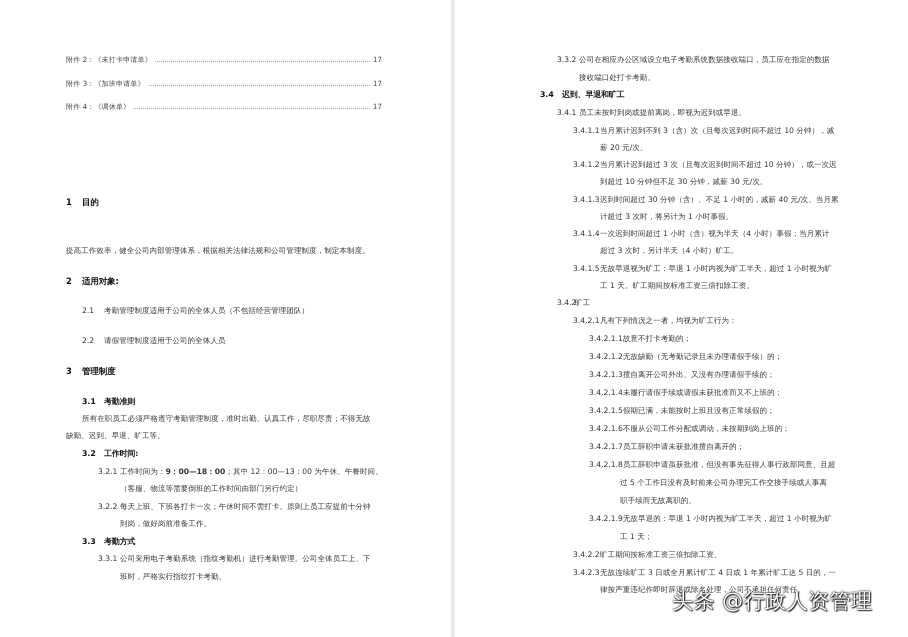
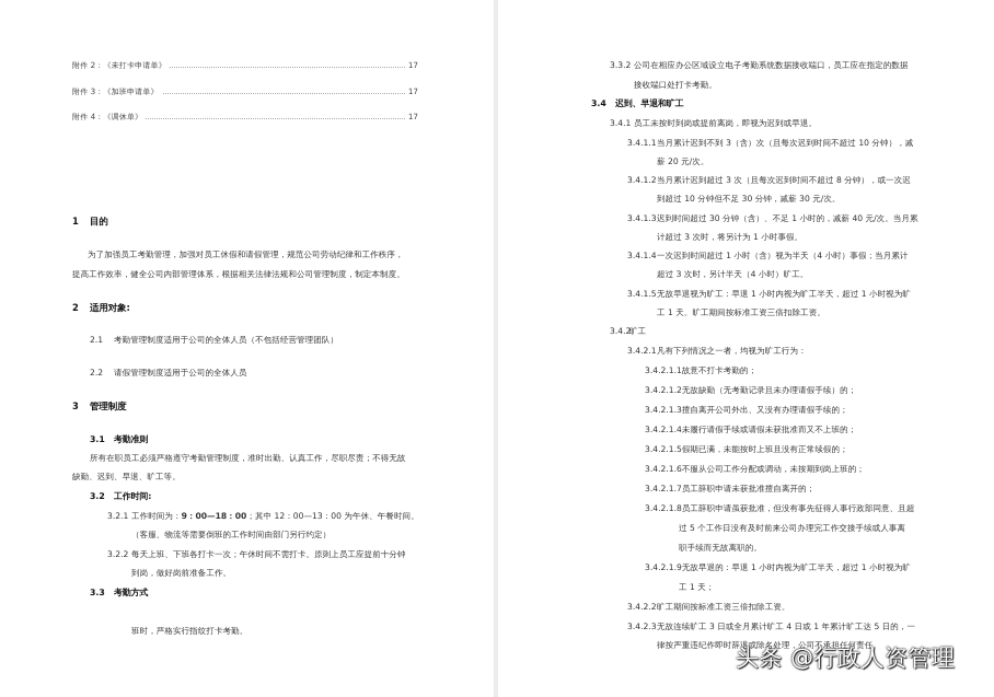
  附件 2：《未打卡申请单》
  17
  附件 3：《加班申请单》
  17
  附件 4：《调休单》
  17
  1 目的
+ 为了加强员工考勤管理，加强对员工休假和请假管理，规范公司劳动纪律和工作秩序，
  提高工作效率，健全公司内部管理体系，根据相关法律法规和公司管理制度，制定本制度。
  2 适用对象:
  2.1 考勤管理制度适用于公司的全体人员（不包括经营管理团队）
  2.2 请假管理制度适用于公司的全体人员
  3 管理制度
  3.1 考勤准则
  所有在职员工必须严格遵守考勤管理制度，准时出勤、认真工作，尽职尽责；不得无故
  缺勤、迟到、早退、旷工等。
  3.2 工作时间:
  3.2.1 工作时间为：9：00—18：00；其中 12：00—13：00 为午休、午餐时间。
  （客服、物流等需要倒班的工作时间由部门另行约定）
  3.2.2 每天上班、下班各打卡一次；午休时间不需打卡。原则上员工应提前十分钟
  到岗，做好岗前准备工作。
  3.3 考勤方式
- 3.3.1 公司采用电子考勤系统（指纹考勤机）进行考勤管理。公司全体员工上、下
  班时，严格实行指纹打卡考勤。
  3.3.2 公司在相应办公区域设立电子考勤系统数据接收端口，员工应在指定的数据
  接收端口处打卡考勤。
  3.4 迟到、早退和旷工
  3.4.1 员工未按时到岗或提前离岗，即视为迟到或早退。
  3.4.1.1当月累计迟到不到 3（含）次（且每次迟到时间不超过 10 分钟），减
  薪 20 元/次。
- 3.4.1.2当月累计迟到超过 3 次（且每次迟到时间不超过 10 分钟），或一次迟
+ 3.4.1.2当月累计迟到超过 3 次（且每次迟到时间不超过 8 分钟），或一次迟
  到超过 10 分钟但不足 30 分钟，减薪 30 元/次。
  3.4.1.3迟到时间超过 30 分钟（含）、不足 1 小时的，减薪 40 元/次。当月累
  计超过 3 次时，将另计为 1 小时事假。
  3.4.1.4一次迟到时间超过 1 小时（含）视为半天（4 小时）事假；当月累计
  超过 3 次时，另计半天（4 小时）旷工。
  3.4.1.5无故早退视为旷工：早退 1 小时内视为旷工半天，超过 1 小时视为旷
  工 1 天。旷工期间按标准工资三倍扣除工资。
  3.4.2旷工
  3.4.2.1凡有下列情况之一者，均视为旷工行为：
  3.4.2.1.1故意不打卡考勤的；
  3.4.2.1.2无故缺勤（无考勤记录且未办理请假手续）的；
  3.4.2.1.3擅自离开公司外出、又没有办理请假手续的；
  3.4.2.1.4未履行请假手续或请假未获批准而又不上班的；
  3.4.2.1.5假期已满，未能按时上班且没有正常续假的；
  3.4.2.1.6不服从公司工作分配或调动，未按期到岗上班的；
  3.4.2.1.7员工辞职申请未获批准擅自离开的；
  3.4.2.1.8员工辞职申请虽获批准，但没有事先征得人事行政部同意、且超
  过 5 个工作日没有及时前来公司办理完工作交接手续或人事离
  职手续而无故离职的。
  3.4.2.1.9无故早退的：早退 1 小时内视为旷工半天，超过 1 小时视为旷
  工 1 天；
  3.4.2.2旷工期间按标准工资三倍扣除工资。
  3.4.2.3无故连续旷工 3 日或全月累计旷工 4 日或 1 年累计旷工达 5 日的，一
  律按严重违纪作即时辞退或除名处理，公司不承担任何责任。
  头条 @行政人资管理
